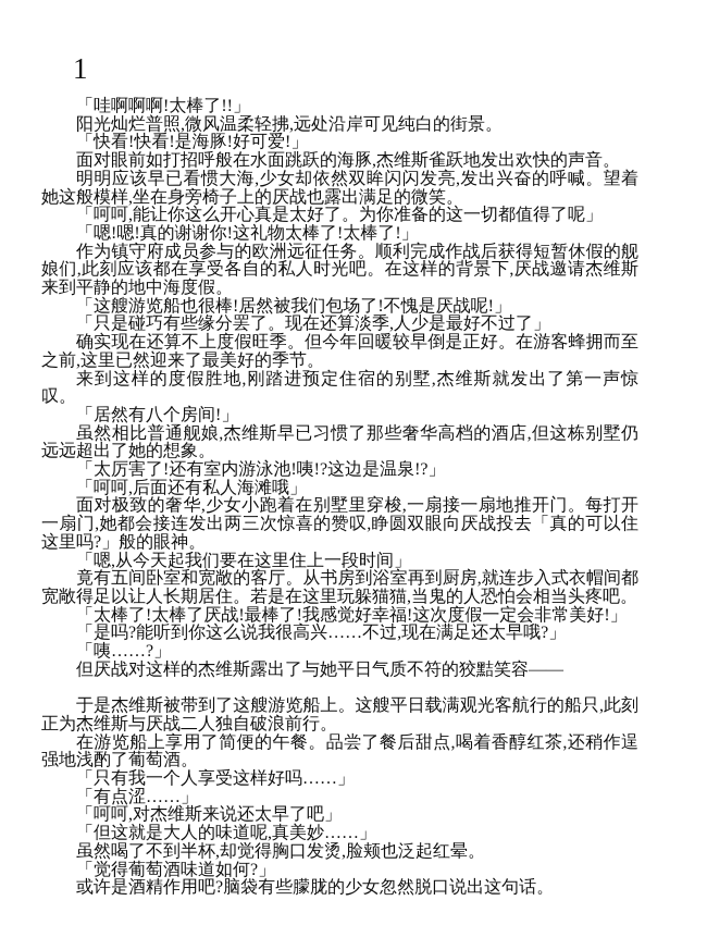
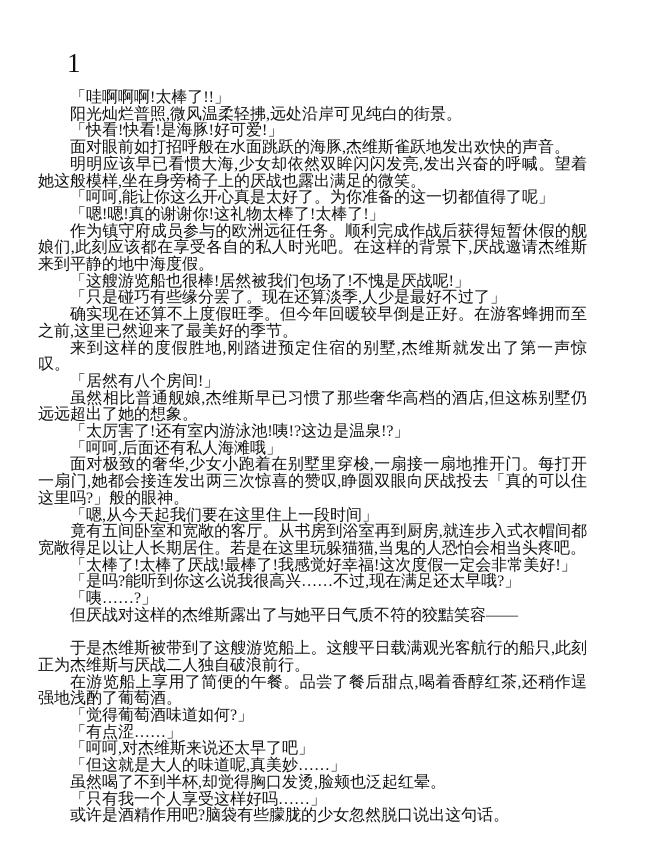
  1
  「哇啊啊啊!太棒了!!」
  阳光灿烂普照,微风温柔轻拂,远处沿岸可见纯白的街景。
  「快看!快看!是海豚!好可爱!」
  面对眼前如打招呼般在水面跳跃的海豚,杰维斯雀跃地发出欢快的声音。
  明明应该早已看惯大海,少女却依然双眸闪闪发亮,发出兴奋的呼喊。望着她这般模样,坐在身旁椅子上的厌战也露出满足的微笑。
  「呵呵,能让你这么开心真是太好了。为你准备的这一切都值得了呢」
  「嗯!嗯!真的谢谢你!这礼物太棒了!太棒了!」
  作为镇守府成员参与的欧洲远征任务。顺利完成作战后获得短暂休假的舰娘们,此刻应该都在享受各自的私人时光吧。在这样的背景下,厌战邀请杰维斯来到平静的地中海度假。
  「这艘游览船也很棒!居然被我们包场了!不愧是厌战呢!」
  「只是碰巧有些缘分罢了。现在还算淡季,人少是最好不过了」
  确实现在还算不上度假旺季。但今年回暖较早倒是正好。在游客蜂拥而至之前,这里已然迎来了最美好的季节。
  来到这样的度假胜地,刚踏进预定住宿的别墅,杰维斯就发出了第一声惊叹。
  「居然有八个房间!」
  虽然相比普通舰娘,杰维斯早已习惯了那些奢华高档的酒店,但这栋别墅仍远远超出了她的想象。
  「太厉害了!还有室内游泳池!咦!?这边是温泉!?」
  「呵呵,后面还有私人海滩哦」
  面对极致的奢华,少女小跑着在别墅里穿梭,一扇接一扇地推开门。每打开一扇门,她都会接连发出两三次惊喜的赞叹,睁圆双眼向厌战投去「真的可以住这里吗?」般的眼神。
  「嗯,从今天起我们要在这里住上一段时间」
  竟有五间卧室和宽敞的客厅。从书房到浴室再到厨房,就连步入式衣帽间都宽敞得足以让人长期居住。若是在这里玩躲猫猫,当鬼的人恐怕会相当头疼吧。
  「太棒了!太棒了厌战!最棒了!我感觉好幸福!这次度假一定会非常美好!」
  「是吗?能听到你这么说我很高兴……不过,现在满足还太早哦?」
  「咦……?」
  但厌战对这样的杰维斯露出了与她平日气质不符的狡黠笑容——
  于是杰维斯被带到了这艘游览船上。这艘平日载满观光客航行的船只,此刻正为杰维斯与厌战二人独自破浪前行。
  在游览船上享用了简便的午餐。品尝了餐后甜点,喝着香醇红茶,还稍作逞强地浅酌了葡萄酒。
- 「只有我一个人享受这样好吗……」
+ 「觉得葡萄酒味道如何?」
  「有点涩……」
  「呵呵,对杰维斯来说还太早了吧」
  「但这就是大人的味道呢,真美妙……」
  虽然喝了不到半杯,却觉得胸口发烫,脸颊也泛起红晕。
- 「觉得葡萄酒味道如何?」
+ 「只有我一个人享受这样好吗……」
  或许是酒精作用吧?脑袋有些朦胧的少女忽然脱口说出这句话。
